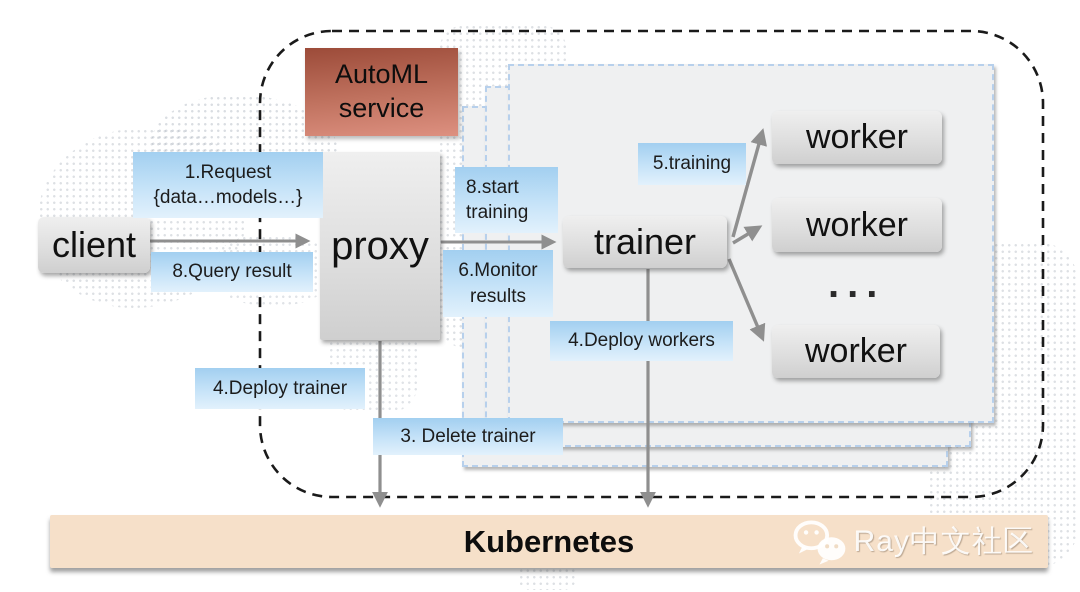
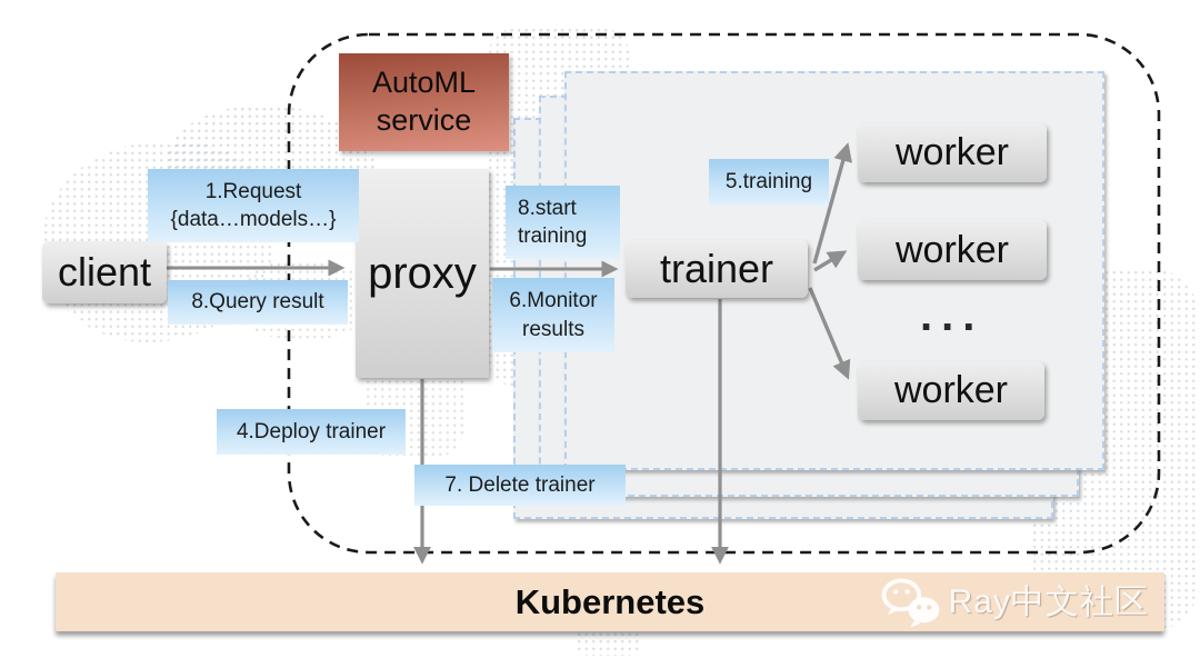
  AutoML service
  client
  proxy
  trainer
  worker
  worker
  ...
  worker
  1.Request
  {data…models…}
  8.Query result
  8.start
  training
  6.Monitor
  results
  5.training
- 4.Deploy workers
  4.Deploy trainer
- 3. Delete trainer
+ 7. Delete trainer
  Kubernetes
  Ray中文社区
